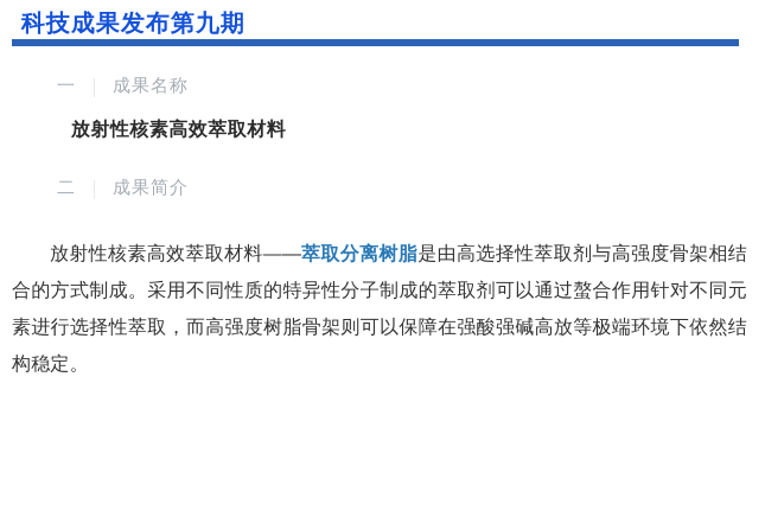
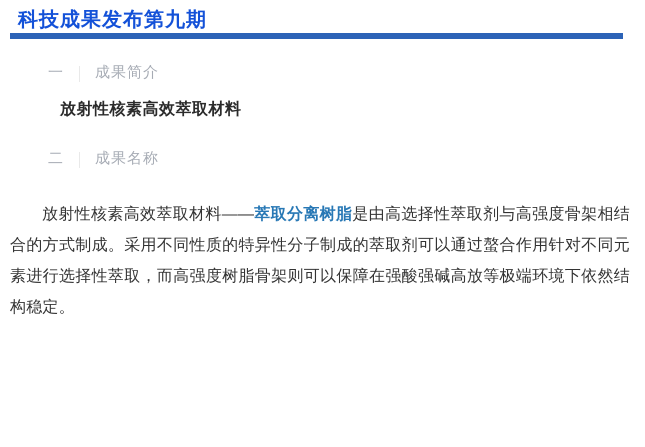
  科技成果发布第九期
  一
- 成果名称
+ 成果简介
  放射性核素高效萃取材料
  二
- 成果简介
+ 成果名称
  放射性核素高效萃取材料——萃取分离树脂是由高选择性萃取剂与高强度骨架相结合的方式制成。采用不同性质的特异性分子制成的萃取剂可以通过螯合作用针对不同元素进行选择性萃取，而高强度树脂骨架则可以保障在强酸强碱高放等极端环境下依然结构稳定。
